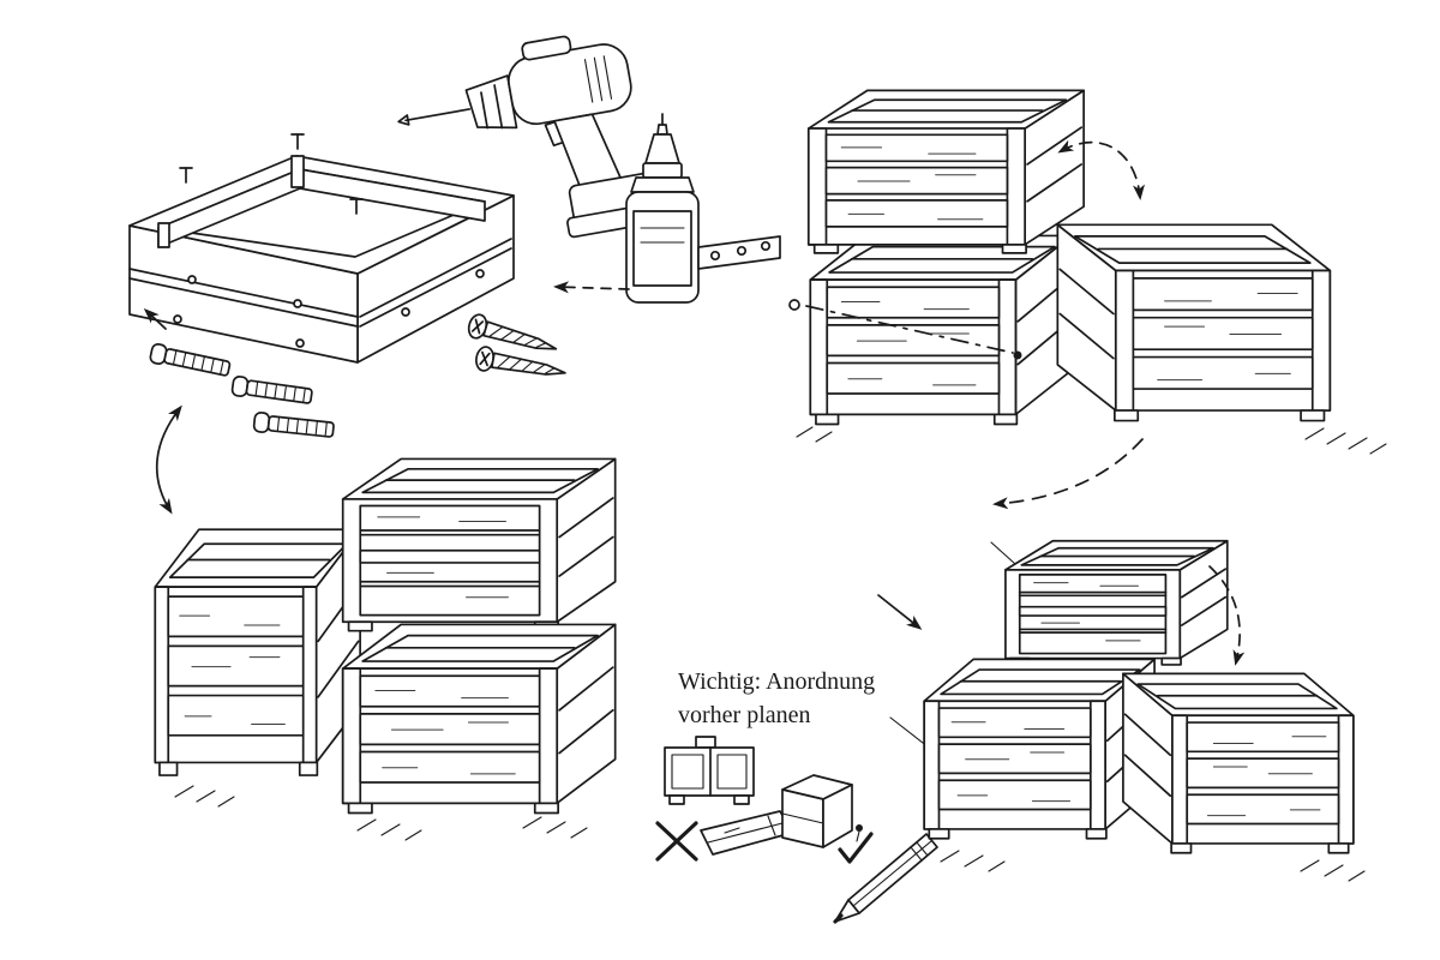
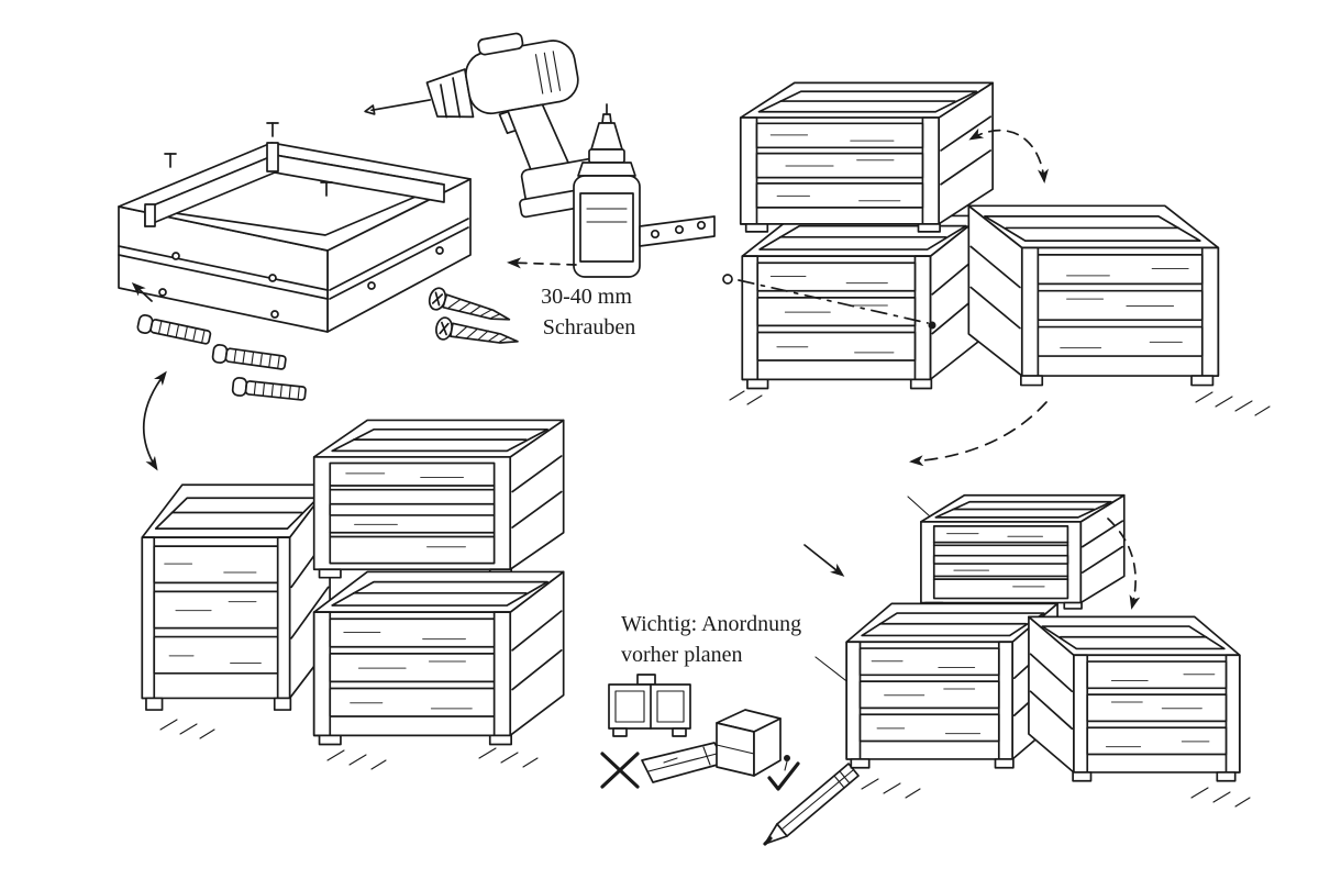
+ 30-40 mm Schrauben
  Wichtig: Anordnung vorher planen
